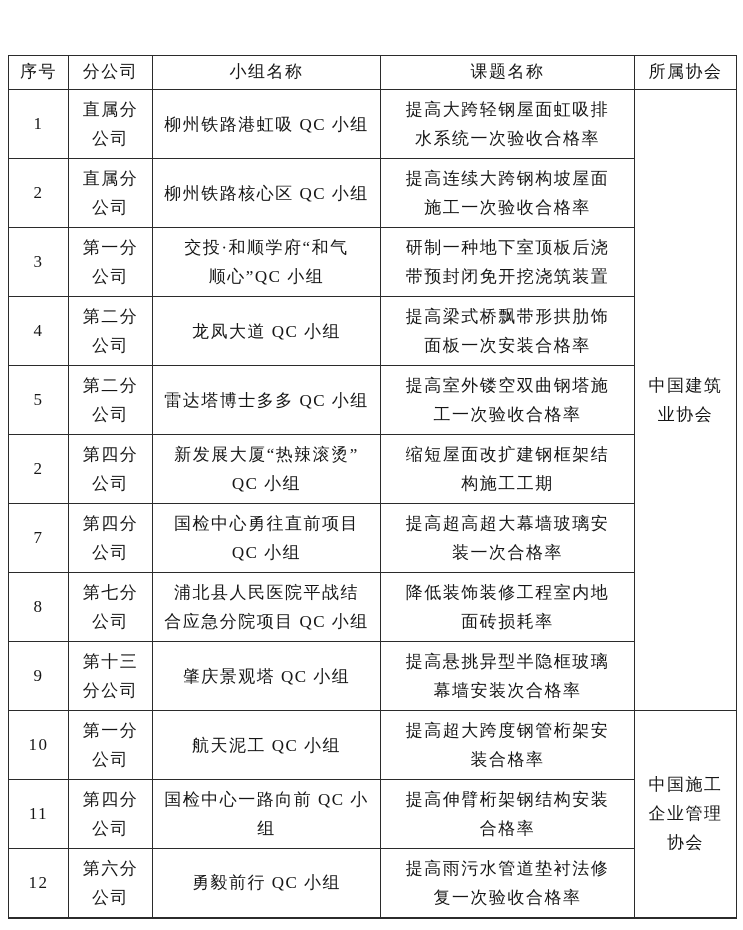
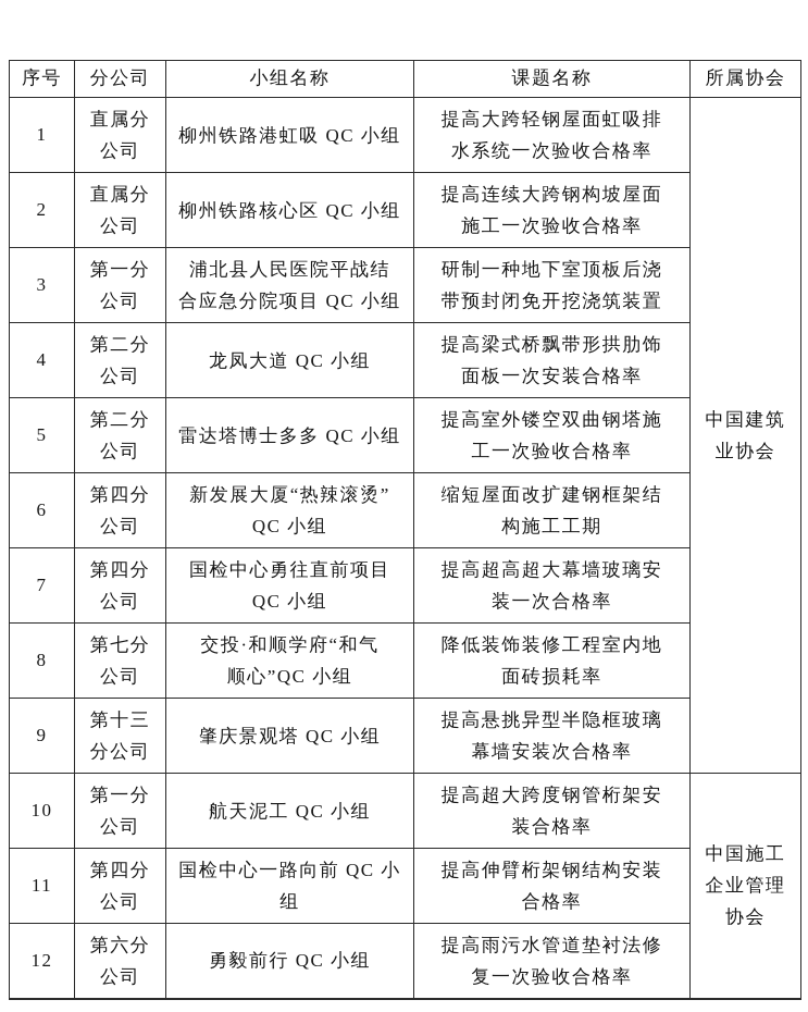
  序号	分公司	小组名称	课题名称	所属协会
  1	直属分 公司	柳州铁路港虹吸 QC 小组	提高大跨轻钢屋面虹吸排 水系统一次验收合格率	中国建筑 业协会
  2	直属分 公司	柳州铁路核心区 QC 小组	提高连续大跨钢构坡屋面 施工一次验收合格率
- 3	第一分 公司	交投·和顺学府“和气 顺心”QC 小组	研制一种地下室顶板后浇 带预封闭免开挖浇筑装置
+ 3	第一分 公司	浦北县人民医院平战结 合应急分院项目 QC 小组	研制一种地下室顶板后浇 带预封闭免开挖浇筑装置
  4	第二分 公司	龙凤大道 QC 小组	提高梁式桥飘带形拱肋饰 面板一次安装合格率
  5	第二分 公司	雷达塔博士多多 QC 小组	提高室外镂空双曲钢塔施 工一次验收合格率
- 2	第四分 公司	新发展大厦“热辣滚烫” QC 小组	缩短屋面改扩建钢框架结 构施工工期
+ 6	第四分 公司	新发展大厦“热辣滚烫” QC 小组	缩短屋面改扩建钢框架结 构施工工期
  7	第四分 公司	国检中心勇往直前项目 QC 小组	提高超高超大幕墙玻璃安 装一次合格率
- 8	第七分 公司	浦北县人民医院平战结 合应急分院项目 QC 小组	降低装饰装修工程室内地 面砖损耗率
+ 8	第七分 公司	交投·和顺学府“和气 顺心”QC 小组	降低装饰装修工程室内地 面砖损耗率
  9	第十三 分公司	肇庆景观塔 QC 小组	提高悬挑异型半隐框玻璃 幕墙安装次合格率
  10	第一分 公司	航天泥工 QC 小组	提高超大跨度钢管桁架安 装合格率	中国施工 企业管理 协会
  11	第四分 公司	国检中心一路向前 QC 小 组	提高伸臂桁架钢结构安装 合格率
  12	第六分 公司	勇毅前行 QC 小组	提高雨污水管道垫衬法修 复一次验收合格率
